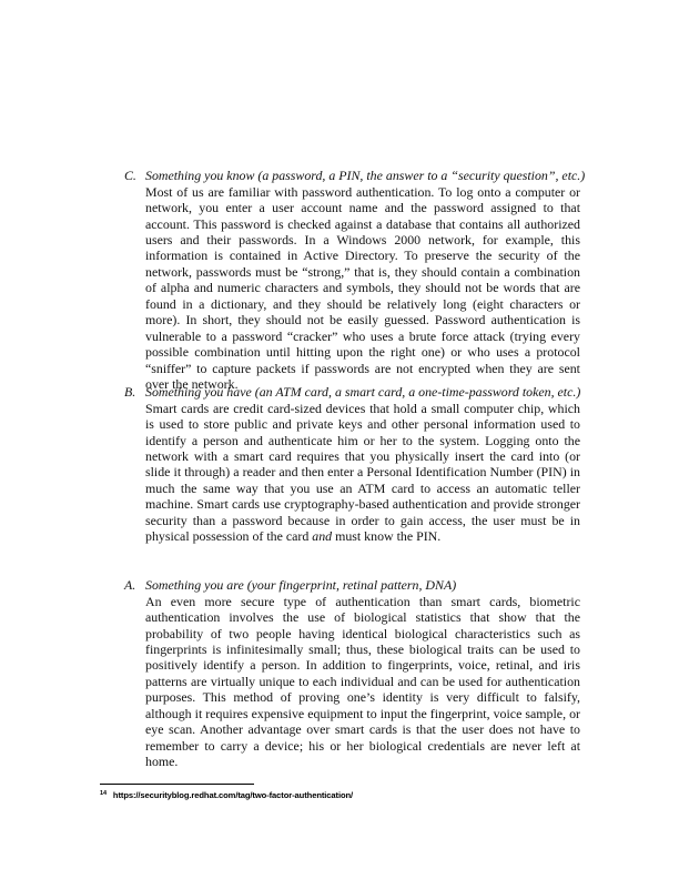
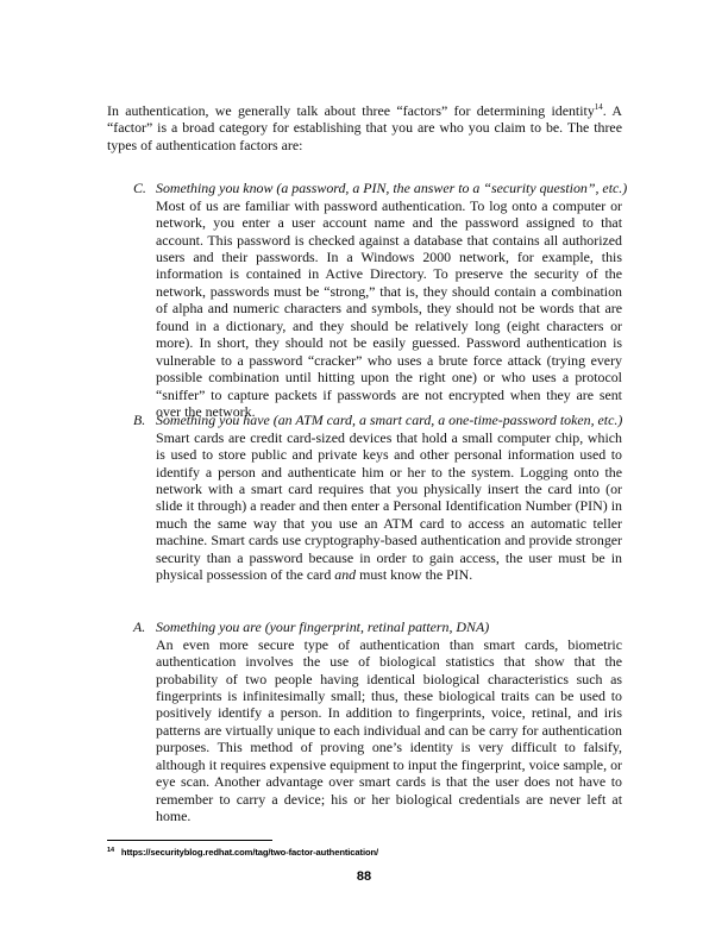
+ In authentication, we generally talk about three “factors” for determining identity14. A “factor” is a broad category for establishing that you are who you claim to be. The three types of authentication factors are:
  C.
  Something you know (a password, a PIN, the answer to a “security question”, etc.)
  Most of us are familiar with password authentication. To log onto a computer or network, you enter a user account name and the password assigned to that account. This password is checked against a database that contains all authorized users and their passwords. In a Windows 2000 network, for example, this information is contained in Active Directory. To preserve the security of the network, passwords must be “strong,” that is, they should contain a combination of alpha and numeric characters and symbols, they should not be words that are found in a dictionary, and they should be relatively long (eight characters or more). In short, they should not be easily guessed. Password authentication is vulnerable to a password “cracker” who uses a brute force attack (trying every possible combination until hitting upon the right one) or who uses a protocol “sniffer” to capture packets if passwords are not encrypted when they are sent over the network.
  B.
  Something you have (an ATM card, a smart card, a one-time-password token, etc.)
  Smart cards are credit card-sized devices that hold a small computer chip, which is used to store public and private keys and other personal information used to identify a person and authenticate him or her to the system. Logging onto the network with a smart card requires that you physically insert the card into (or slide it through) a reader and then enter a Personal Identification Number (PIN) in much the same way that you use an ATM card to access an automatic teller machine. Smart cards use cryptography-based authentication and provide stronger security than a password because in order to gain access, the user must be in physical possession of the card and must know the PIN.
  A.
  Something you are (your fingerprint, retinal pattern, DNA)
- An even more secure type of authentication than smart cards, biometric authentication involves the use of biological statistics that show that the probability of two people having identical biological characteristics such as fingerprints is infinitesimally small; thus, these biological traits can be used to positively identify a person. In addition to fingerprints, voice, retinal, and iris patterns are virtually unique to each individual and can be used for authentication purposes. This method of proving one’s identity is very difficult to falsify, although it requires expensive equipment to input the fingerprint, voice sample, or eye scan. Another advantage over smart cards is that the user does not have to remember to carry a device; his or her biological credentials are never left at home.
+ An even more secure type of authentication than smart cards, biometric authentication involves the use of biological statistics that show that the probability of two people having identical biological characteristics such as fingerprints is infinitesimally small; thus, these biological traits can be used to positively identify a person. In addition to fingerprints, voice, retinal, and iris patterns are virtually unique to each individual and can be carry for authentication purposes. This method of proving one’s identity is very difficult to falsify, although it requires expensive equipment to input the fingerprint, voice sample, or eye scan. Another advantage over smart cards is that the user does not have to remember to carry a device; his or her biological credentials are never left at home.
  https://securityblog.redhat.com/tag/two-factor-authentication/
+ 88
